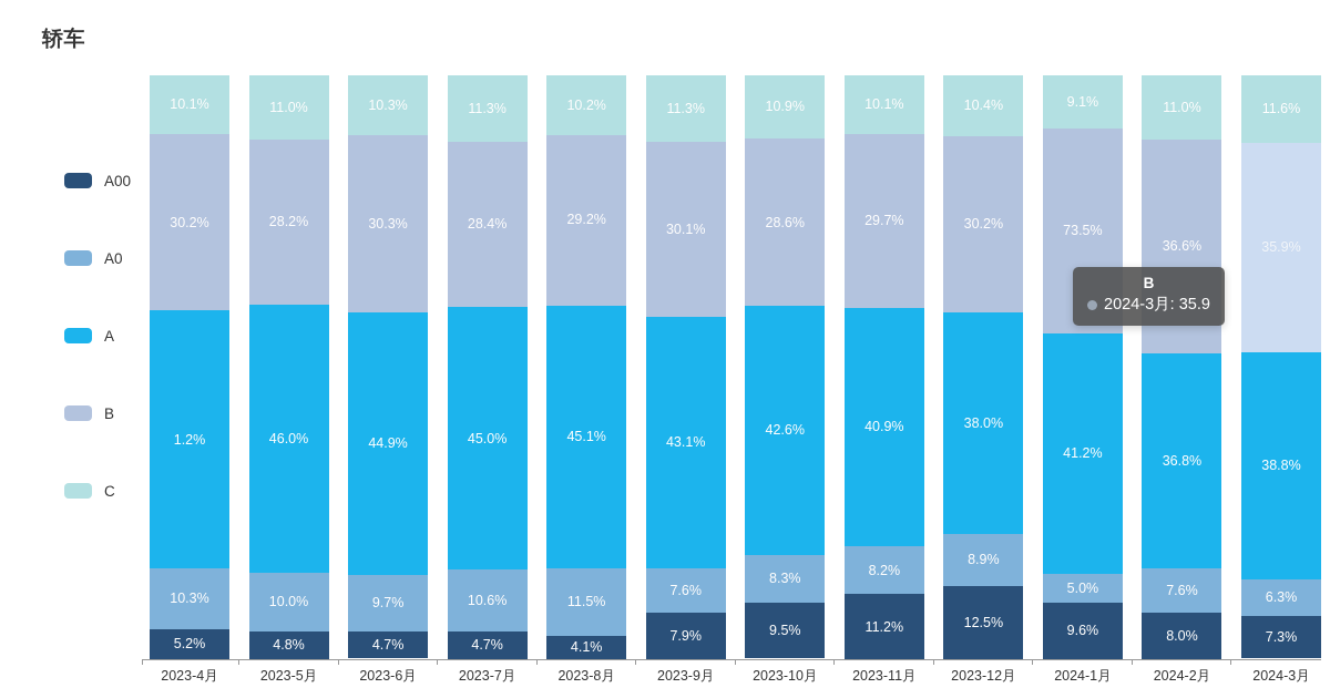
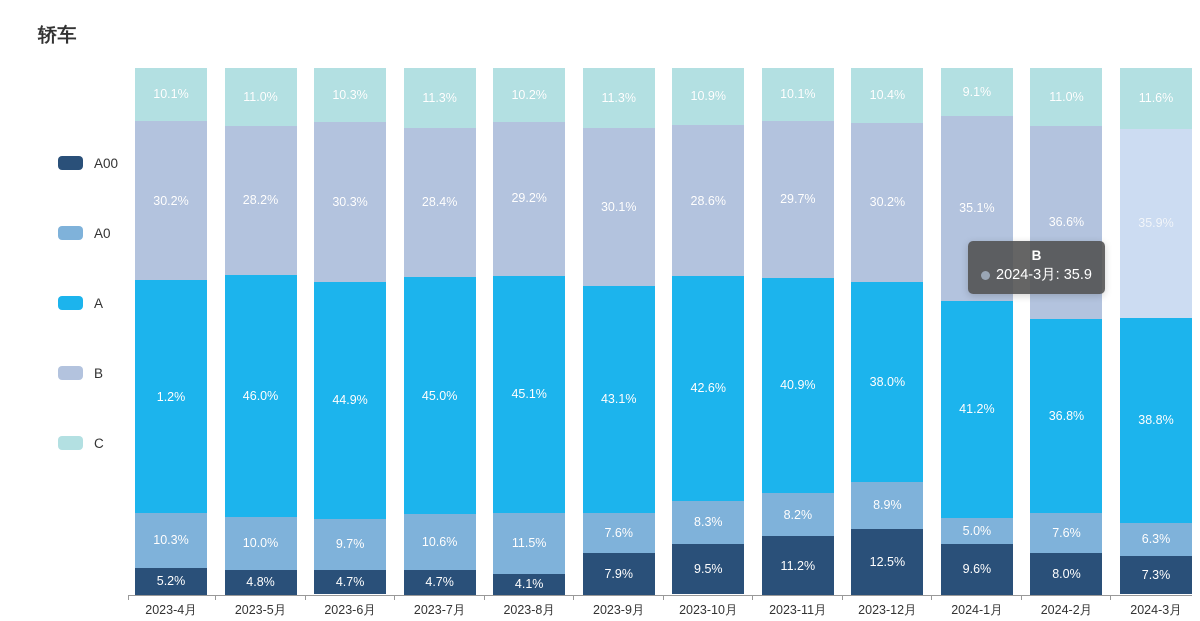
  轿车
  A00
  A0
  A
  B
  C
  10.1%
  30.2%
  1.2%
  10.3%
  5.2%
  11.0%
  28.2%
  46.0%
  10.0%
  4.8%
  10.3%
  30.3%
  44.9%
  9.7%
  4.7%
  11.3%
  28.4%
  45.0%
  10.6%
  4.7%
  10.2%
  29.2%
  45.1%
  11.5%
  4.1%
  11.3%
  30.1%
  43.1%
  7.6%
  7.9%
  10.9%
  28.6%
  42.6%
  8.3%
  9.5%
  10.1%
  29.7%
  40.9%
  8.2%
  11.2%
  10.4%
  30.2%
  38.0%
  8.9%
  12.5%
  9.1%
- 73.5%
+ 35.1%
  41.2%
  5.0%
  9.6%
  11.0%
  36.6%
  36.8%
  7.6%
  8.0%
  11.6%
  35.9%
  38.8%
  6.3%
  7.3%
  B
  2024-3月: 35.9
  2023-4月
  2023-5月
  2023-6月
  2023-7月
  2023-8月
  2023-9月
  2023-10月
  2023-11月
  2023-12月
  2024-1月
  2024-2月
  2024-3月
